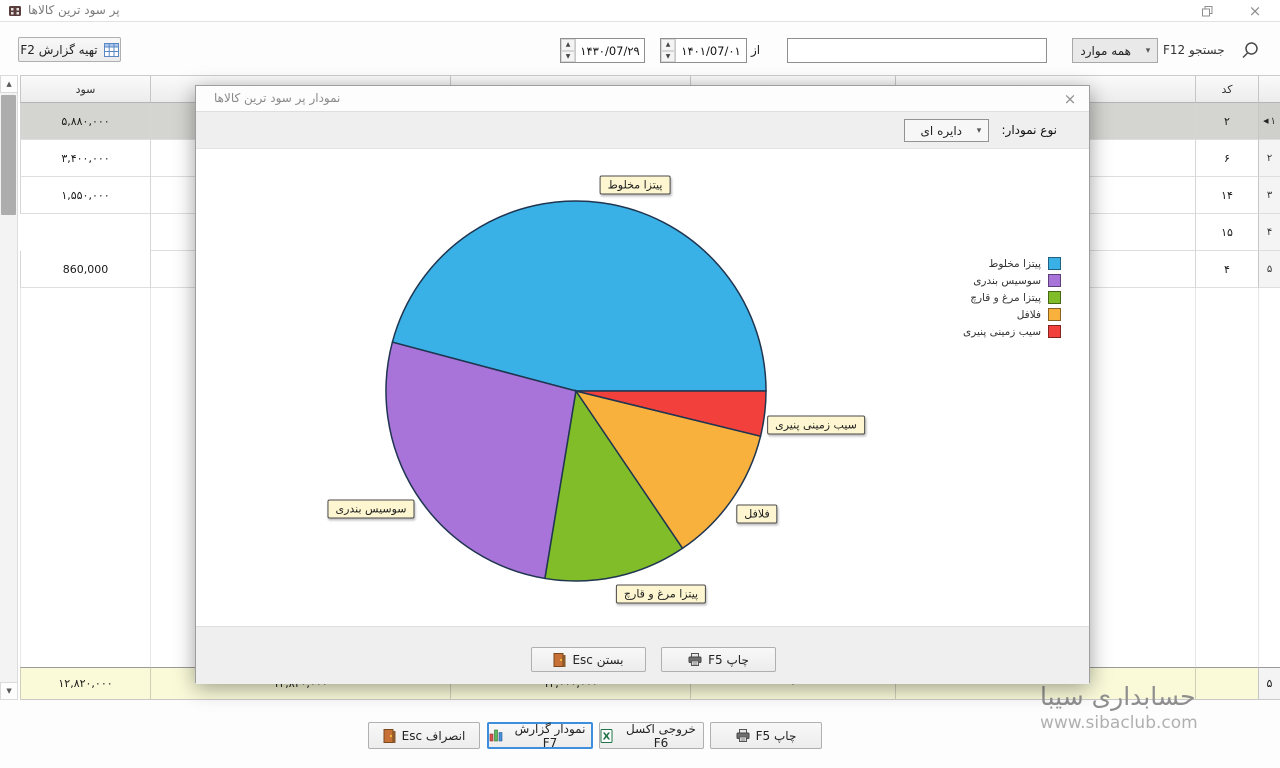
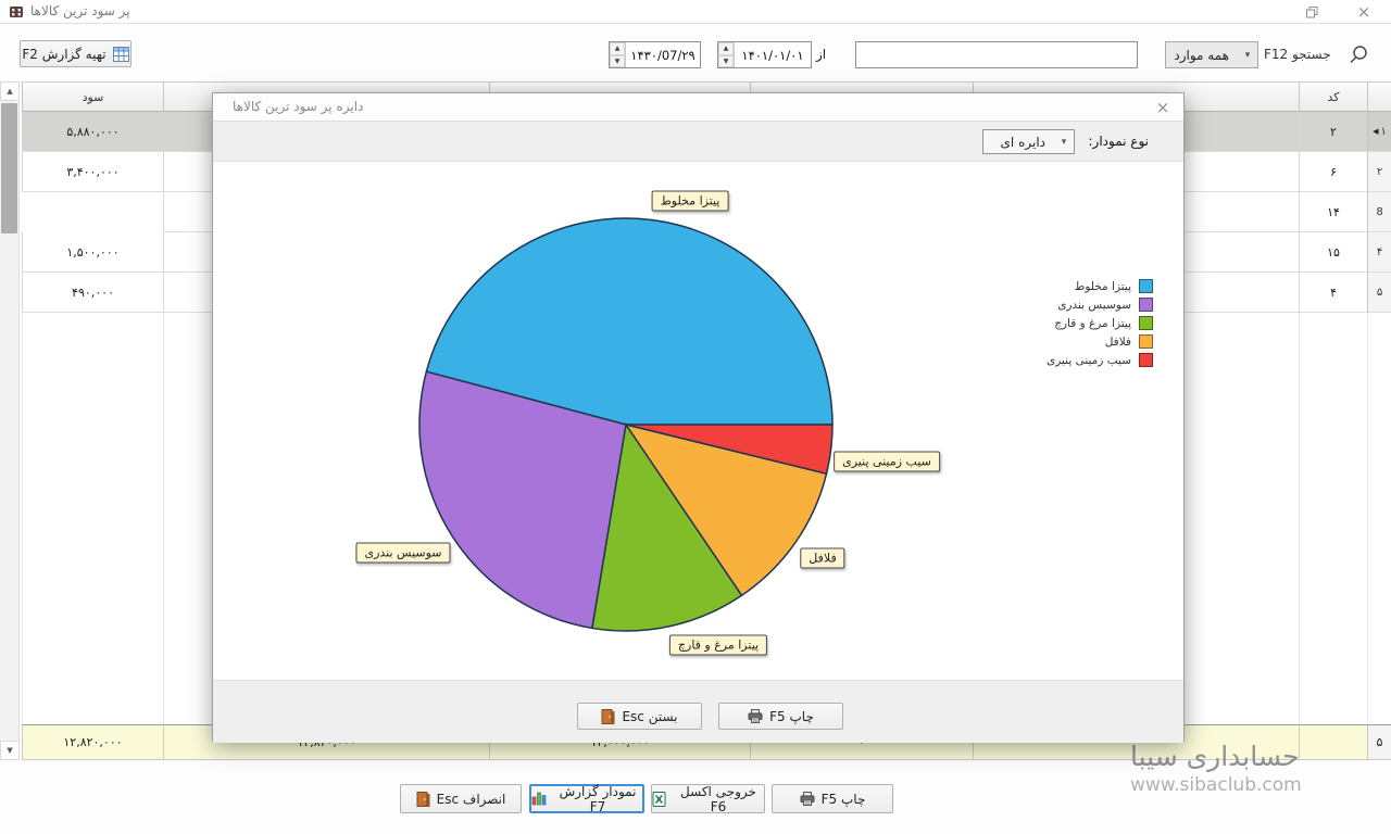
  پر سود ترین کالاها
  ×
  تهیه گزارش F2
  جستجو F12
  ▾
  همه موارد
  از
- ۱۴۰۱/07/۰۱
+ ۱۴۰۱/۰۱/۰۱
  ۱۴۳۰/07/۲۹
  کد
  سود
  ۱
  ◀
  ۲
  ۵,۸۸۰,۰۰۰
  ۲
  ۶
  ۳,۴۰۰,۰۰۰
- ۳
+ 8
  ۱۴
- ۱,۵۵۰,۰۰۰
  ۴
  ۱۵
+ ۱,۵۰۰,۰۰۰
  ۵
  ۴
- 860,000
+ ۴۹۰,۰۰۰
  ۵
  ۱۲,۸۲۰,۰۰۰
  ▲
  ▼
  حسابداری سیبا
  www.sibaclub.com
  انصراف Esc
  نمودار گزارش F7
  X
  خروجی اکسل F6
  چاپ F5
- نمودار پر سود ترین کالاها
+ دایره پر سود ترین کالاها
  ×
  نوع نمودار:
  ▾
  دایره ای
  پیتزا مخلوط
  سوسیس بندری
  پیتزا مرغ و قارچ
  فلافل
  سیب زمینی پنیری
  پیتزا مخلوط
  سوسیس بندری
  پیتزا مرغ و قارچ
  فلافل
  سیب زمینی پنیری
  بستن Esc
  چاپ F5
